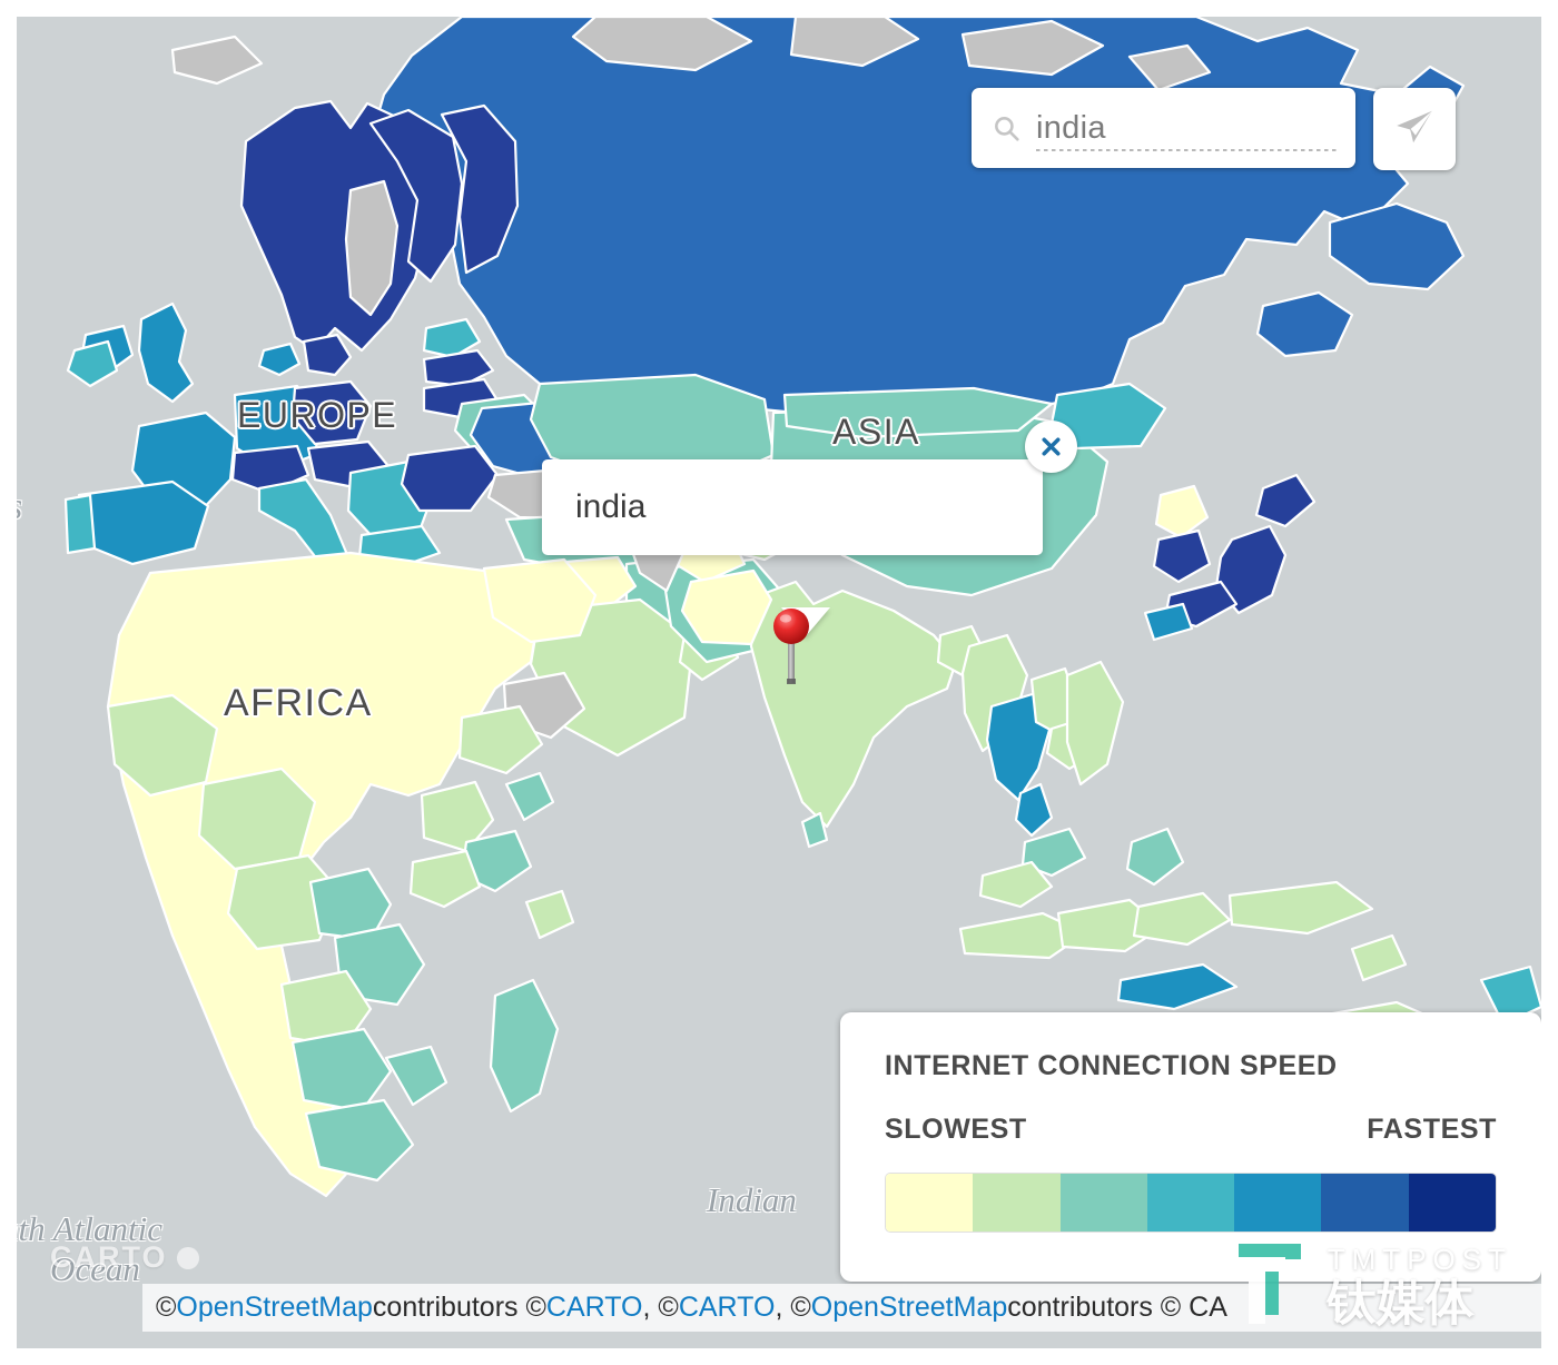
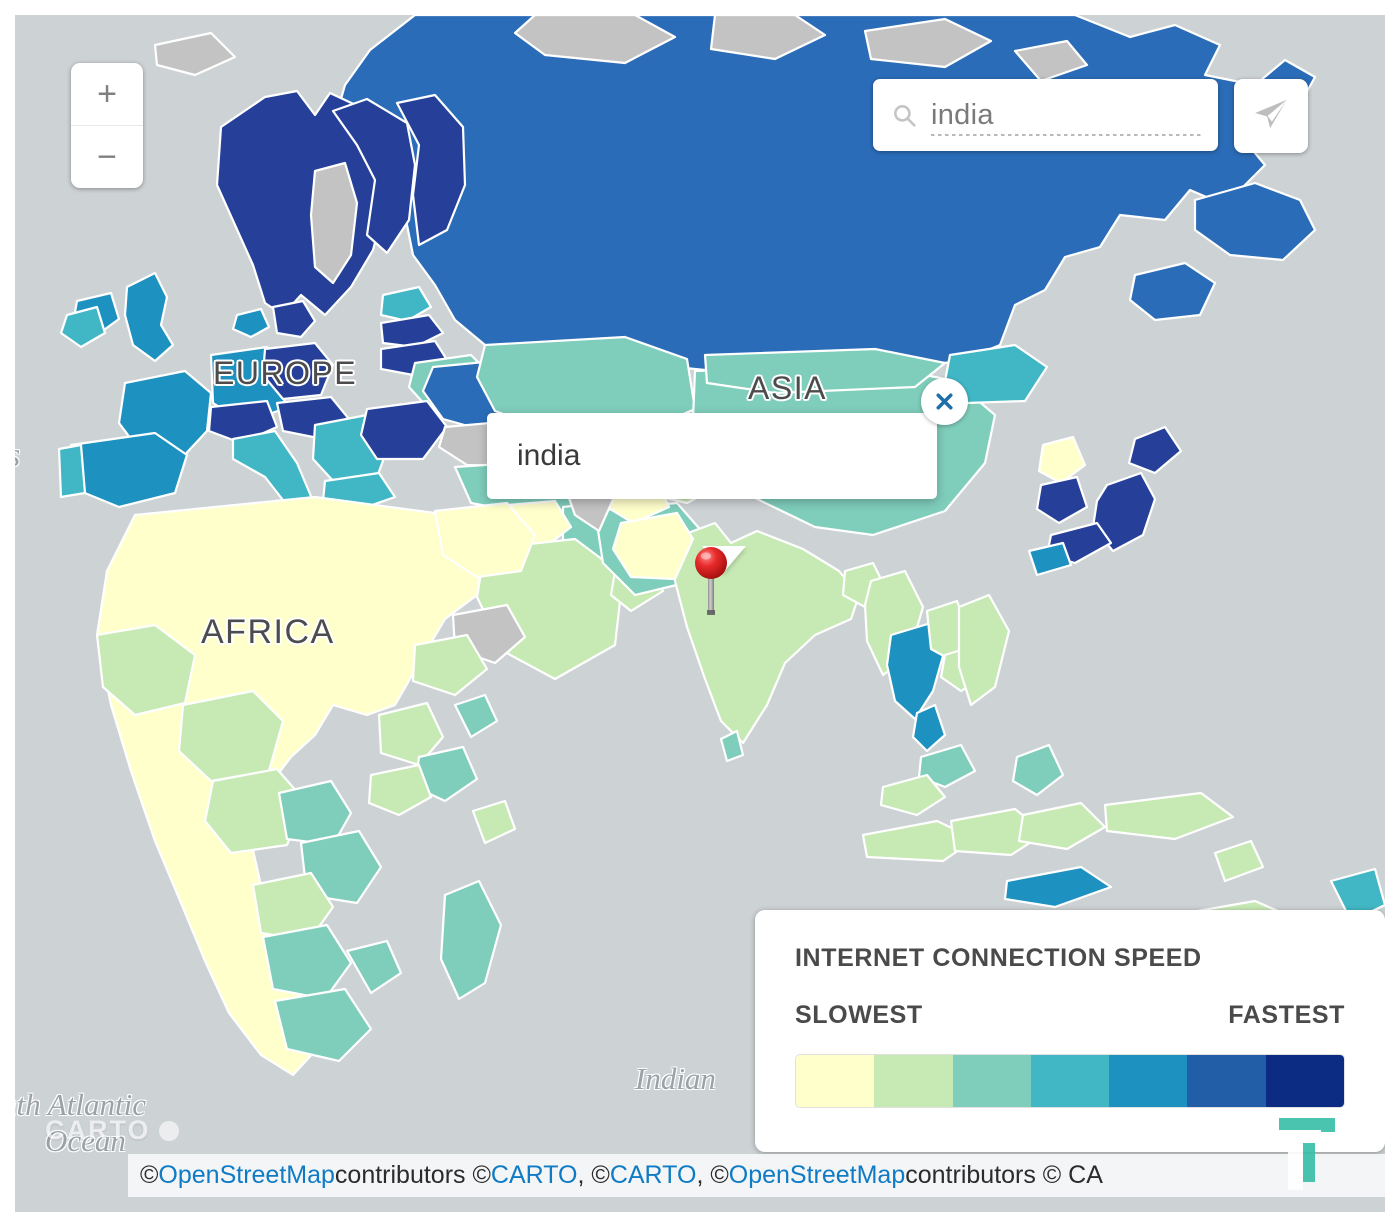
  EUROPE
  ASIA
  AFRICA
  th Atlantic
  Ocean
  Indian
+ +
+ −
  india
  india
  INTERNET CONNECTION SPEED
  SLOWEST
  FASTEST
  CARTO
  ©
  OpenStreetMap
  contributors ©
  CARTO
  , ©
  CARTO
  , ©
  OpenStreetMap
  contributors © CA
- TMTPOST
- 钛媒体
